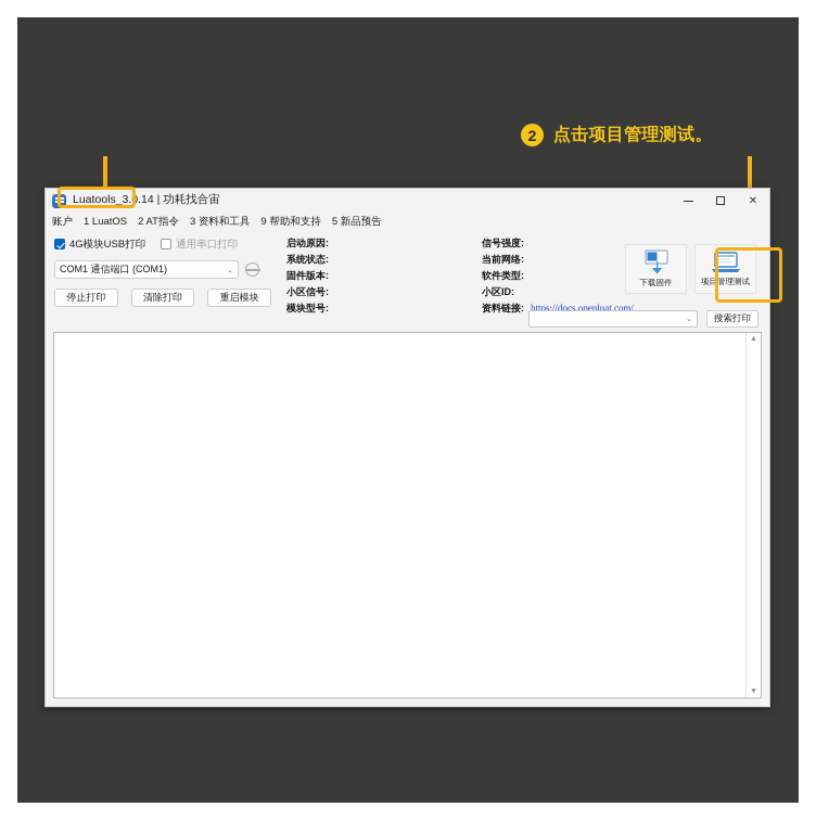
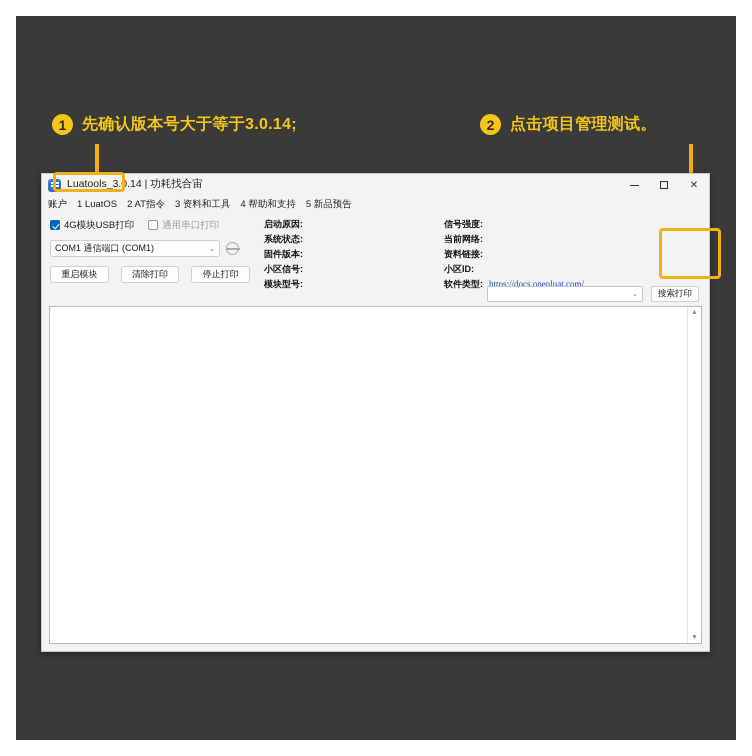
+ 1
+ 先确认版本号大于等于3.0.14;
  2
  点击项目管理测试。
  Luatools_3.0.14 | 功耗找合宙
  ✕
  账户
  1 LuatOS
  2 AT指令
  3 资料和工具
- 9 帮助和支持
+ 4 帮助和支持
  5 新品预告
  4G模块USB打印
  通用串口打印
  COM1 通信端口 (COM1)
- 停止打印
+ 重启模块
  清除打印
- 重启模块
+ 停止打印
  启动原因:
  系统状态:
  固件版本:
  小区信号:
  模块型号:
  信号强度:
  当前网络:
- 软件类型:
+ 资料链接:
  小区ID:
- 资料链接:
+ 软件类型:
  https://docs.openluat.com/
- 下载固件
- 项目管理测试
  搜索打印
